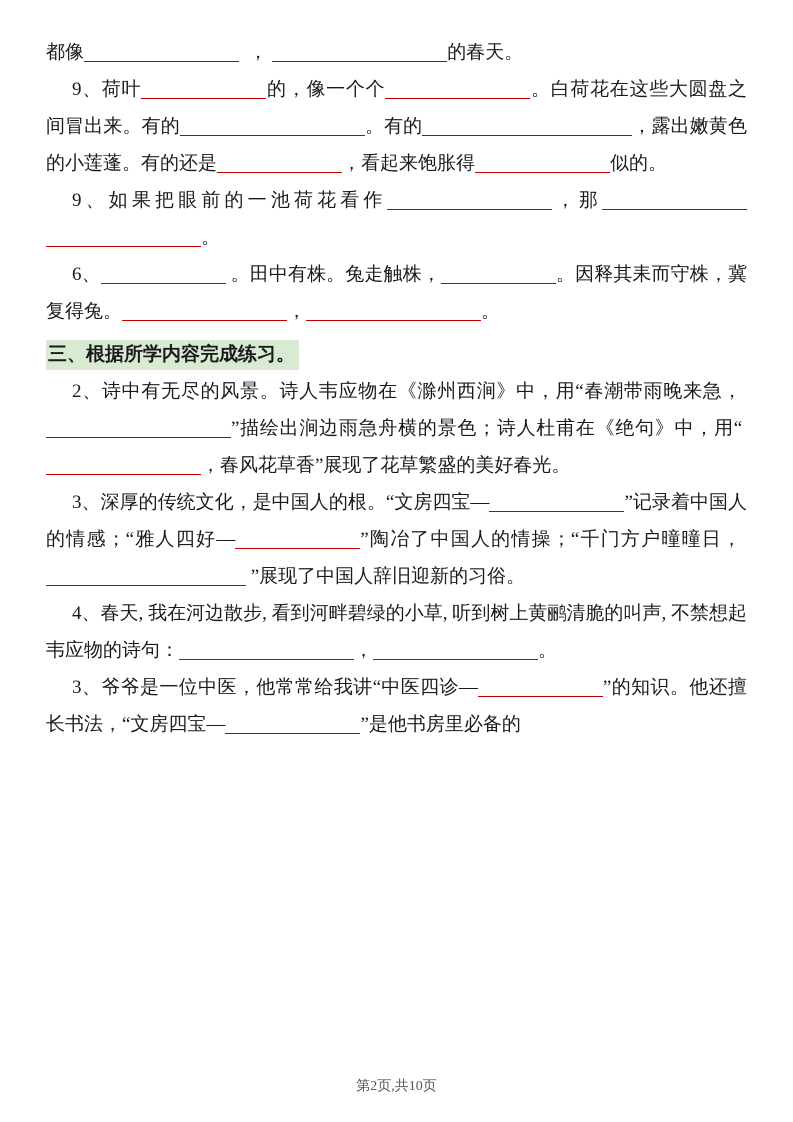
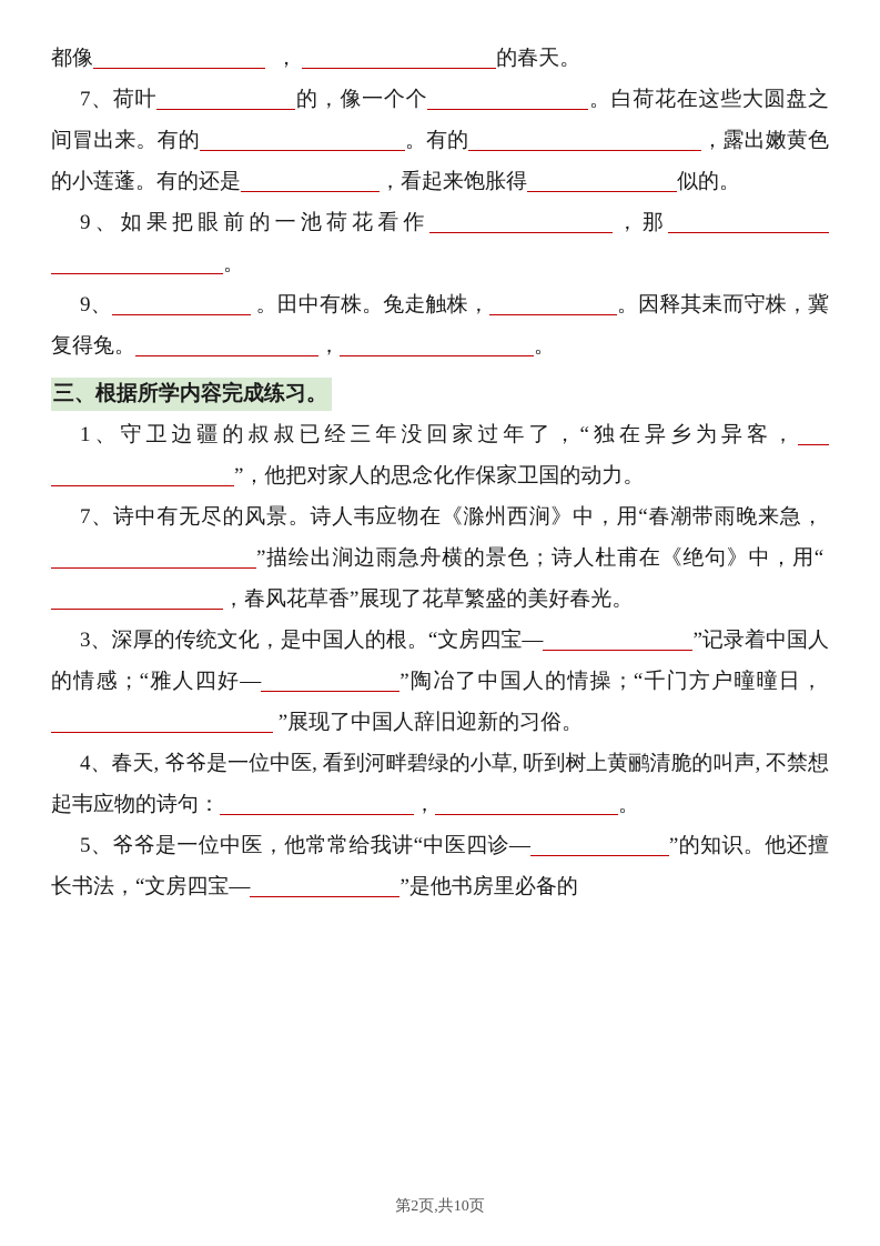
  都像 ， 的春天。
- 9、荷叶 的，像一个个 。白荷花在这些大圆盘之间冒出来。有的 。有的 ，露出嫩黄色的小莲蓬。有的还是 ，看起来饱胀得 似的。
+ 7、荷叶 的，像一个个 。白荷花在这些大圆盘之间冒出来。有的 。有的 ，露出嫩黄色的小莲蓬。有的还是 ，看起来饱胀得 似的。
  9、如果把眼前的一池荷花看作 ，那。
- 6、 。田中有株。兔走触株， 。因释其耒而守株，冀复得兔。 ， 。
+ 9、 。田中有株。兔走触株， 。因释其耒而守株，冀复得兔。 ， 。
  三、根据所学内容完成练习。
+ 1、守卫边疆的叔叔已经三年没回家过年了，“独在异乡为异客，”，他把对家人的思念化作保家卫国的动力。
- 2、诗中有无尽的风景。诗人韦应物在《滁州西涧》中，用“春潮带雨晚来急， ”描绘出涧边雨急舟横的景色；诗人杜甫在《绝句》中，用“ ，春风花草香”展现了花草繁盛的美好春光。
+ 7、诗中有无尽的风景。诗人韦应物在《滁州西涧》中，用“春潮带雨晚来急， ”描绘出涧边雨急舟横的景色；诗人杜甫在《绝句》中，用“ ，春风花草香”展现了花草繁盛的美好春光。
  3、深厚的传统文化，是中国人的根。“文房四宝— ”记录着中国人的情感；“雅人四好— ”陶冶了中国人的情操；“千门方户曈曈日， ”展现了中国人辞旧迎新的习俗。
- 4、春天, 我在河边散步, 看到河畔碧绿的小草, 听到树上黄鹂清脆的叫声, 不禁想起韦应物的诗句： ， 。
+ 4、春天, 爷爷是一位中医, 看到河畔碧绿的小草, 听到树上黄鹂清脆的叫声, 不禁想起韦应物的诗句： ， 。
- 3、爷爷是一位中医，他常常给我讲“中医四诊— ”的知识。他还擅长书法，“文房四宝— ”是他书房里必备的
+ 5、爷爷是一位中医，他常常给我讲“中医四诊— ”的知识。他还擅长书法，“文房四宝— ”是他书房里必备的
  第2页,共10页
